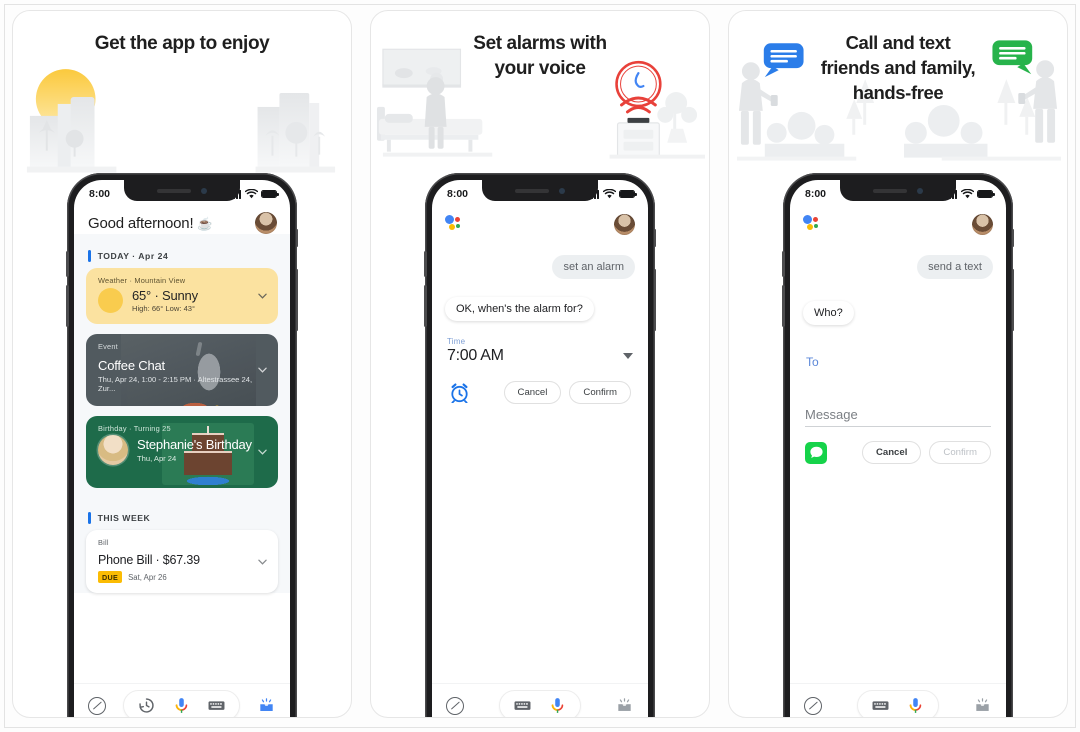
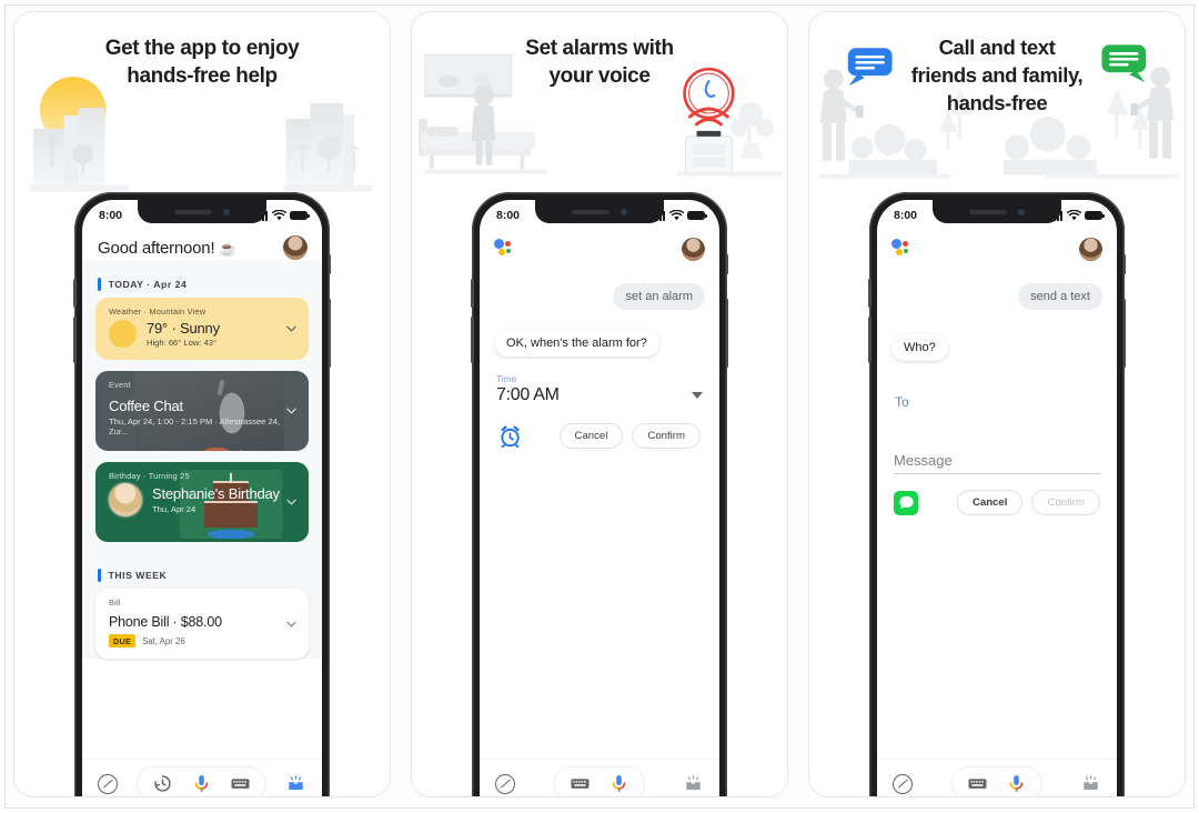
  Get the app to enjoy
+ hands-free help
  8:00
  Good afternoon! ☕
  TODAY · Apr 24
  Weather · Mountain View
- 65° · Sunny
+ 79° · Sunny
  High: 66° Low: 43°
  Event
  Coffee Chat
  Thu, Apr 24, 1:00 - 2:15 PM · Altestrassee 24, Zur...
  Birthday · Turning 25
  Stephanie's Birthday
  Thu, Apr 24
  THIS WEEK
  Bill
- Phone Bill · $67.39
+ Phone Bill · $88.00
  DUE
  Sat, Apr 26
  Set alarms with
  your voice
  8:00
  set an alarm
  OK, when's the alarm for?
  Time
  7:00 AM
  Cancel
  Confirm
  Call and text
  friends and family,
  hands-free
  8:00
  send a text
  Who?
  To
  Message
  Cancel
  Confirm
